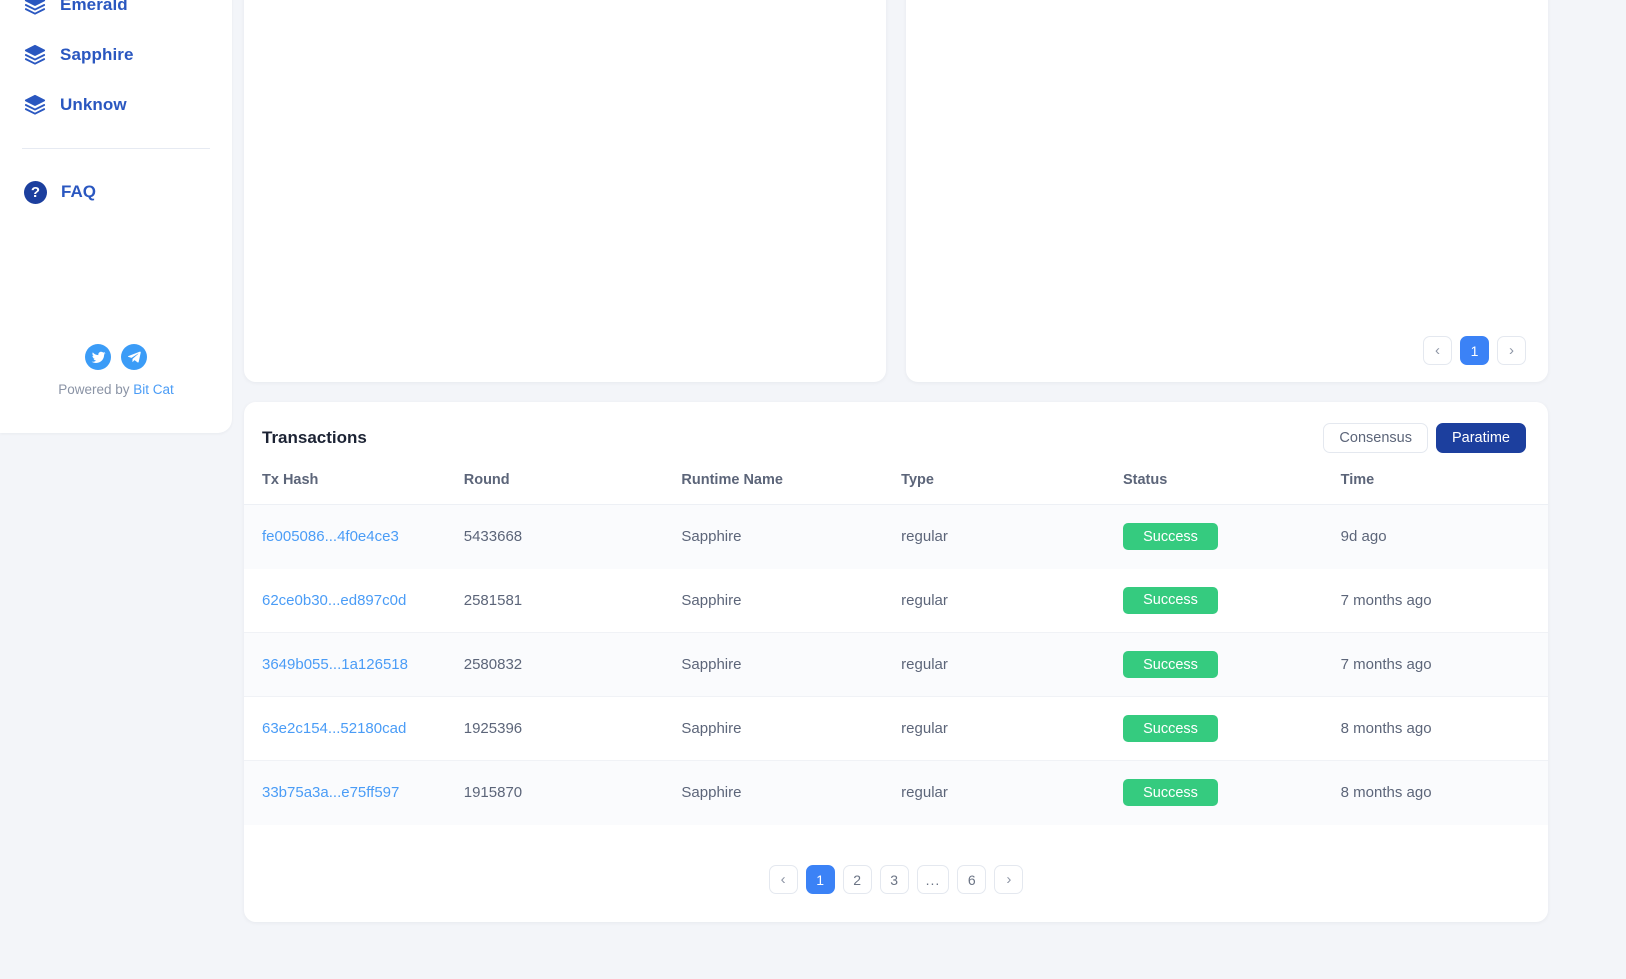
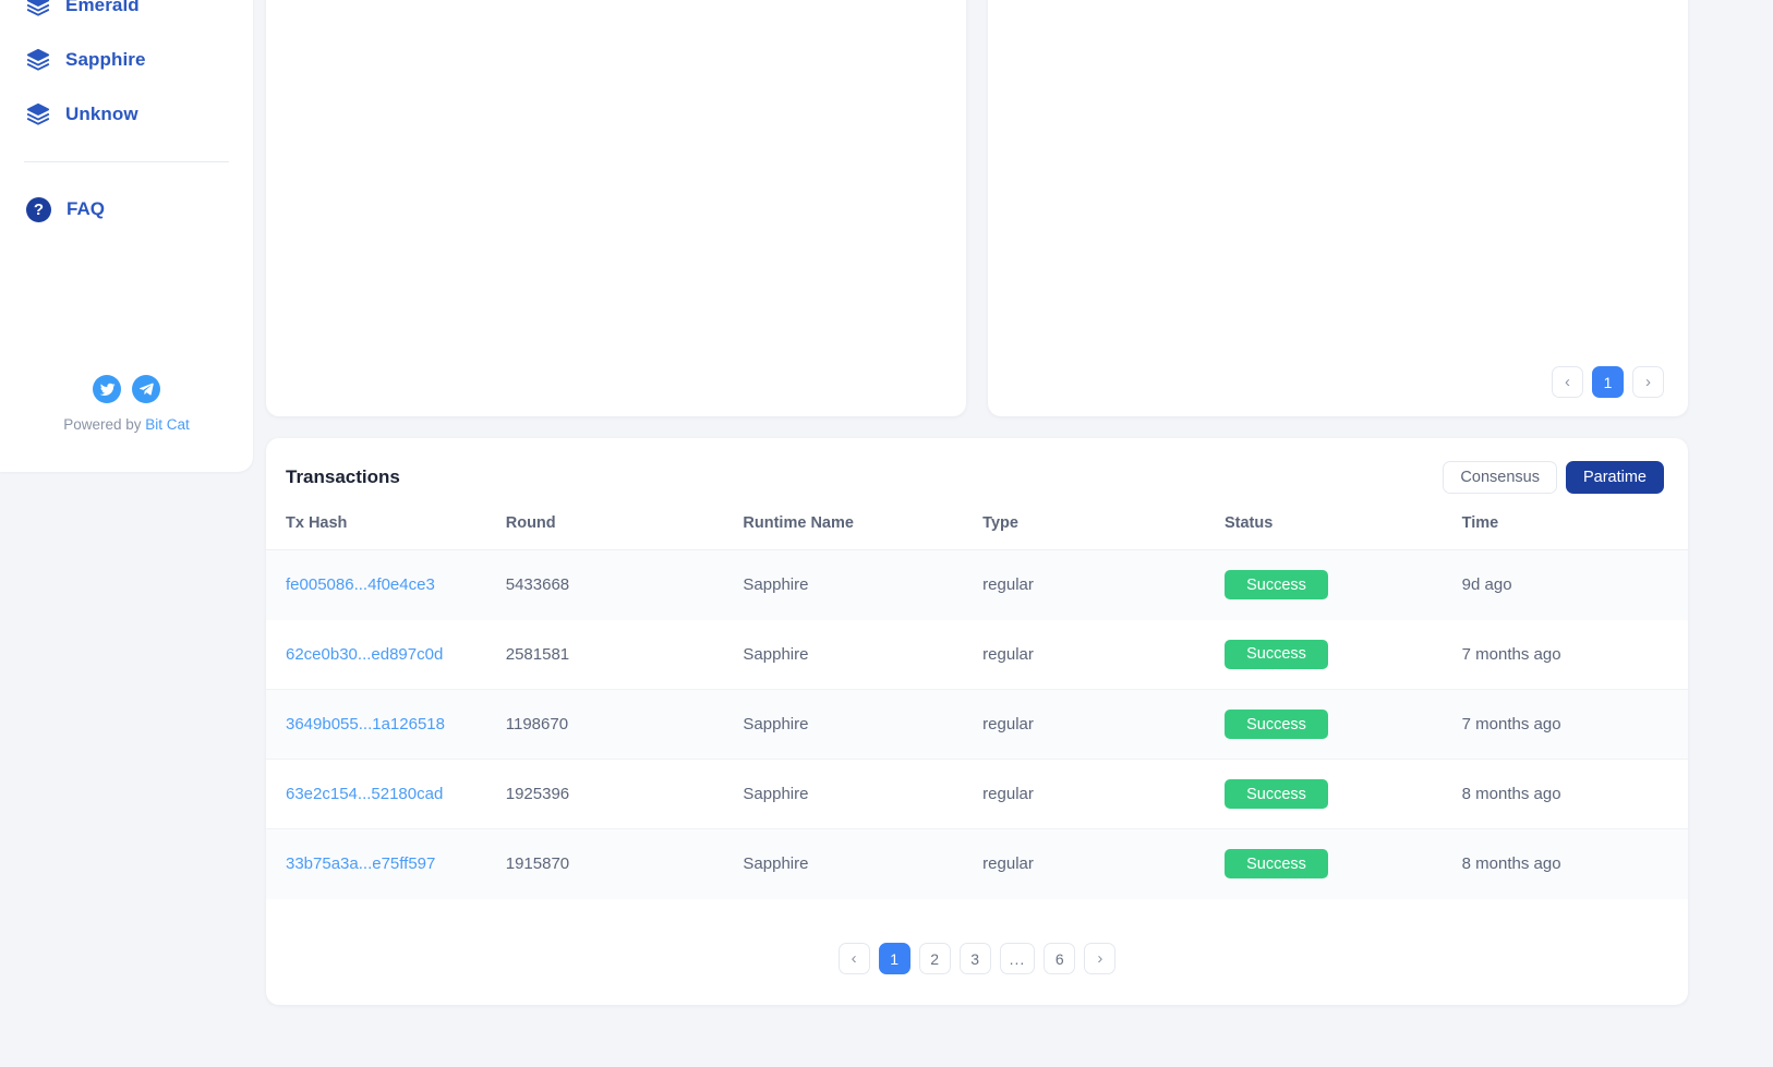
  Emerald
  Sapphire
  Unknow
  ?
  FAQ
  Powered by Bit Cat
  ‹
  1
  ›
  Transactions
  Consensus
  Paratime
  Tx Hash	Round	Runtime Name	Type	Status	Time
  fe005086...4f0e4ce3	5433668	Sapphire	regular	Success	9d ago
  62ce0b30...ed897c0d	2581581	Sapphire	regular	Success	7 months ago
- 3649b055...1a126518	2580832	Sapphire	regular	Success	7 months ago
+ 3649b055...1a126518	1198670	Sapphire	regular	Success	7 months ago
  63e2c154...52180cad	1925396	Sapphire	regular	Success	8 months ago
  33b75a3a...e75ff597	1915870	Sapphire	regular	Success	8 months ago
  ‹
  1
  2
  3
  ...
  6
  ›
